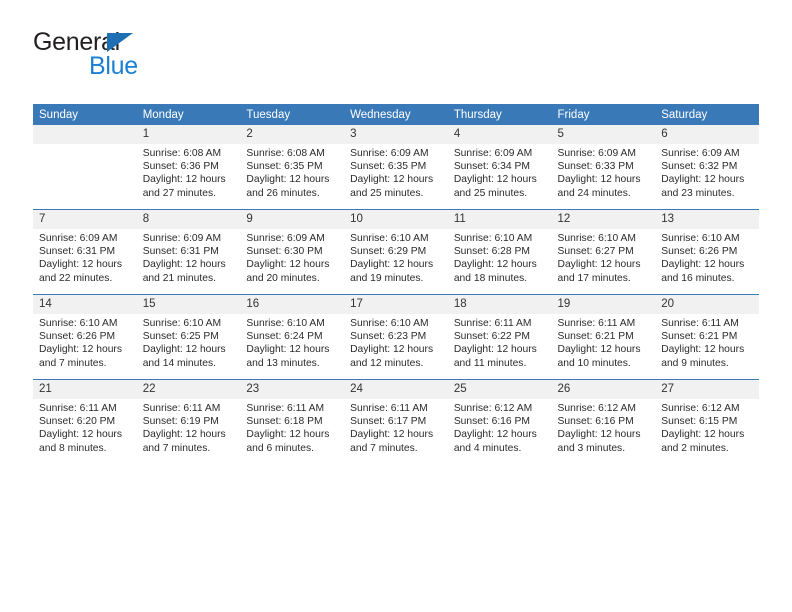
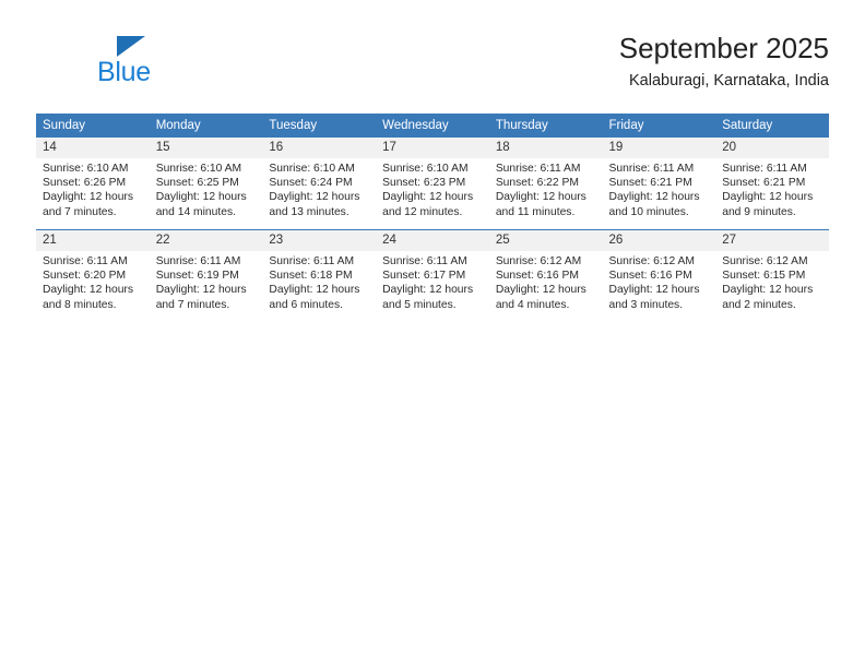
- General
  Blue
+ September 2025
+ Kalaburagi, Karnataka, India
  Sunday	Monday	Tuesday	Wednesday	Thursday	Friday	Saturday
- 	1Sunrise: 6:08 AMSunset: 6:36 PMDaylight: 12 hoursand 27 minutes.	2Sunrise: 6:08 AMSunset: 6:35 PMDaylight: 12 hoursand 26 minutes.	3Sunrise: 6:09 AMSunset: 6:35 PMDaylight: 12 hoursand 25 minutes.	4Sunrise: 6:09 AMSunset: 6:34 PMDaylight: 12 hoursand 25 minutes.	5Sunrise: 6:09 AMSunset: 6:33 PMDaylight: 12 hoursand 24 minutes.	6Sunrise: 6:09 AMSunset: 6:32 PMDaylight: 12 hoursand 23 minutes.
- 7Sunrise: 6:09 AMSunset: 6:31 PMDaylight: 12 hoursand 22 minutes.	8Sunrise: 6:09 AMSunset: 6:31 PMDaylight: 12 hoursand 21 minutes.	9Sunrise: 6:09 AMSunset: 6:30 PMDaylight: 12 hoursand 20 minutes.	10Sunrise: 6:10 AMSunset: 6:29 PMDaylight: 12 hoursand 19 minutes.	11Sunrise: 6:10 AMSunset: 6:28 PMDaylight: 12 hoursand 18 minutes.	12Sunrise: 6:10 AMSunset: 6:27 PMDaylight: 12 hoursand 17 minutes.	13Sunrise: 6:10 AMSunset: 6:26 PMDaylight: 12 hoursand 16 minutes.
  14Sunrise: 6:10 AMSunset: 6:26 PMDaylight: 12 hoursand 7 minutes.	15Sunrise: 6:10 AMSunset: 6:25 PMDaylight: 12 hoursand 14 minutes.	16Sunrise: 6:10 AMSunset: 6:24 PMDaylight: 12 hoursand 13 minutes.	17Sunrise: 6:10 AMSunset: 6:23 PMDaylight: 12 hoursand 12 minutes.	18Sunrise: 6:11 AMSunset: 6:22 PMDaylight: 12 hoursand 11 minutes.	19Sunrise: 6:11 AMSunset: 6:21 PMDaylight: 12 hoursand 10 minutes.	20Sunrise: 6:11 AMSunset: 6:21 PMDaylight: 12 hoursand 9 minutes.
- 21Sunrise: 6:11 AMSunset: 6:20 PMDaylight: 12 hoursand 8 minutes.	22Sunrise: 6:11 AMSunset: 6:19 PMDaylight: 12 hoursand 7 minutes.	23Sunrise: 6:11 AMSunset: 6:18 PMDaylight: 12 hoursand 6 minutes.	24Sunrise: 6:11 AMSunset: 6:17 PMDaylight: 12 hoursand 7 minutes.	25Sunrise: 6:12 AMSunset: 6:16 PMDaylight: 12 hoursand 4 minutes.	26Sunrise: 6:12 AMSunset: 6:16 PMDaylight: 12 hoursand 3 minutes.	27Sunrise: 6:12 AMSunset: 6:15 PMDaylight: 12 hoursand 2 minutes.
+ 21Sunrise: 6:11 AMSunset: 6:20 PMDaylight: 12 hoursand 8 minutes.	22Sunrise: 6:11 AMSunset: 6:19 PMDaylight: 12 hoursand 7 minutes.	23Sunrise: 6:11 AMSunset: 6:18 PMDaylight: 12 hoursand 6 minutes.	24Sunrise: 6:11 AMSunset: 6:17 PMDaylight: 12 hoursand 5 minutes.	25Sunrise: 6:12 AMSunset: 6:16 PMDaylight: 12 hoursand 4 minutes.	26Sunrise: 6:12 AMSunset: 6:16 PMDaylight: 12 hoursand 3 minutes.	27Sunrise: 6:12 AMSunset: 6:15 PMDaylight: 12 hoursand 2 minutes.
